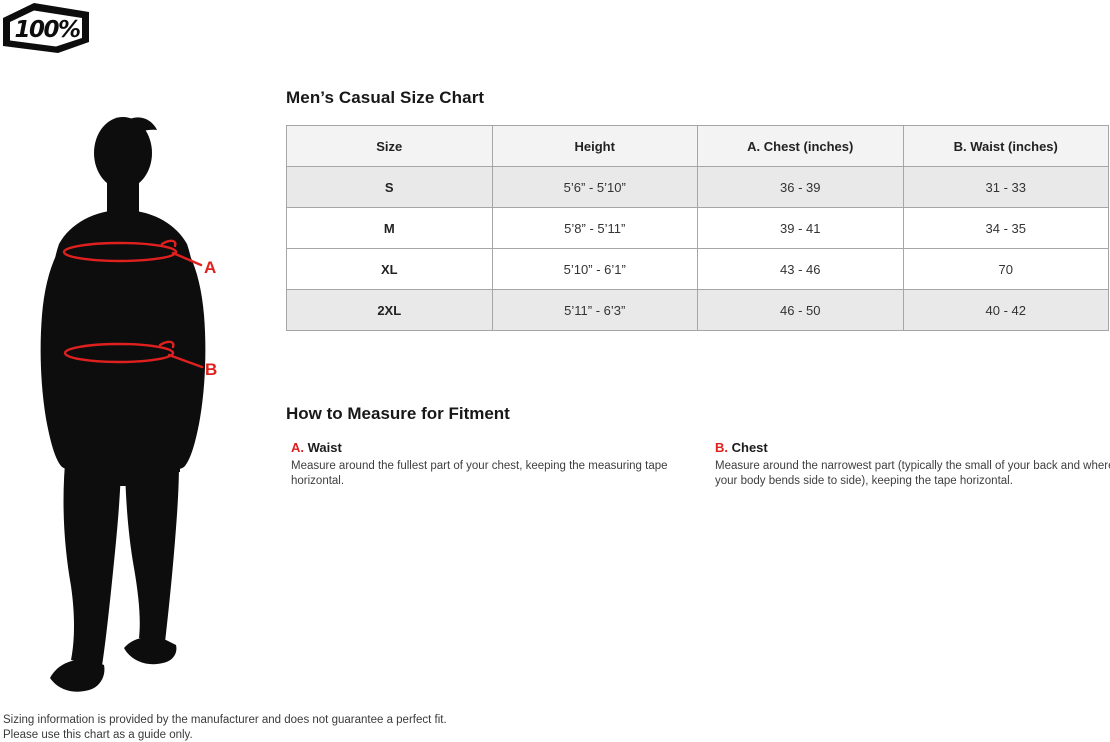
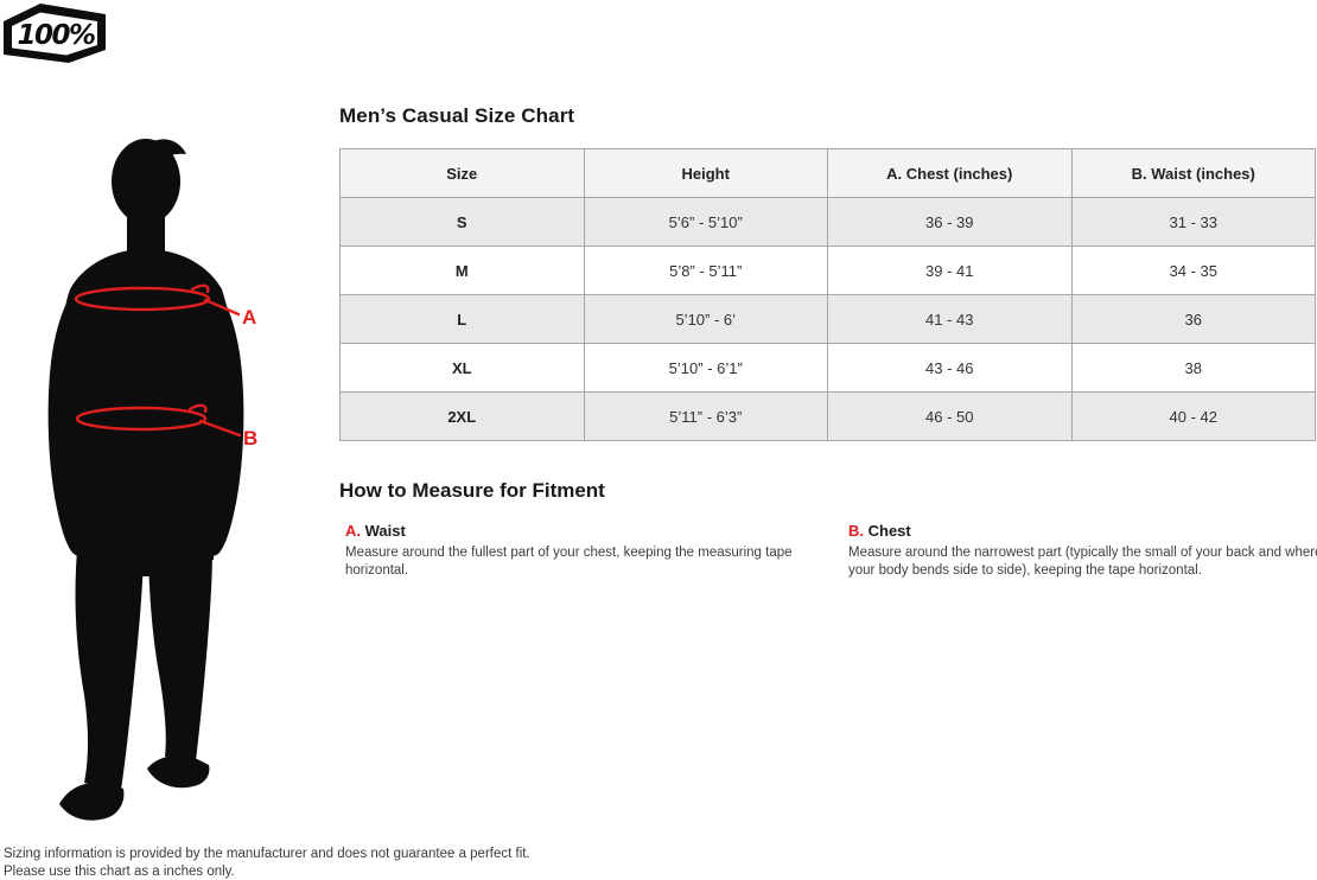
  100%
  A
  B
  Men’s Casual Size Chart
  Size	Height	A. Chest (inches)	B. Waist (inches)
  S	5’6” - 5’10”	36 - 39	31 - 33
  M	5’8” - 5’11”	39 - 41	34 - 35
+ L	5’10” - 6’	41 - 43	36
- XL	5’10” - 6’1”	43 - 46	70
+ XL	5’10” - 6’1”	43 - 46	38
  2XL	5’11” - 6’3”	46 - 50	40 - 42
  How to Measure for Fitment
  A. Waist
  Measure around the fullest part of your chest, keeping the measuring tape horizontal.
  B. Chest
  Measure around the narrowest part (typically the small of your back and wher your body bends side to side), keeping the tape horizontal.
  Sizing information is provided by the manufacturer and does not guarantee a perfect fit.
- Please use this chart as a guide only.
+ Please use this chart as a inches only.
